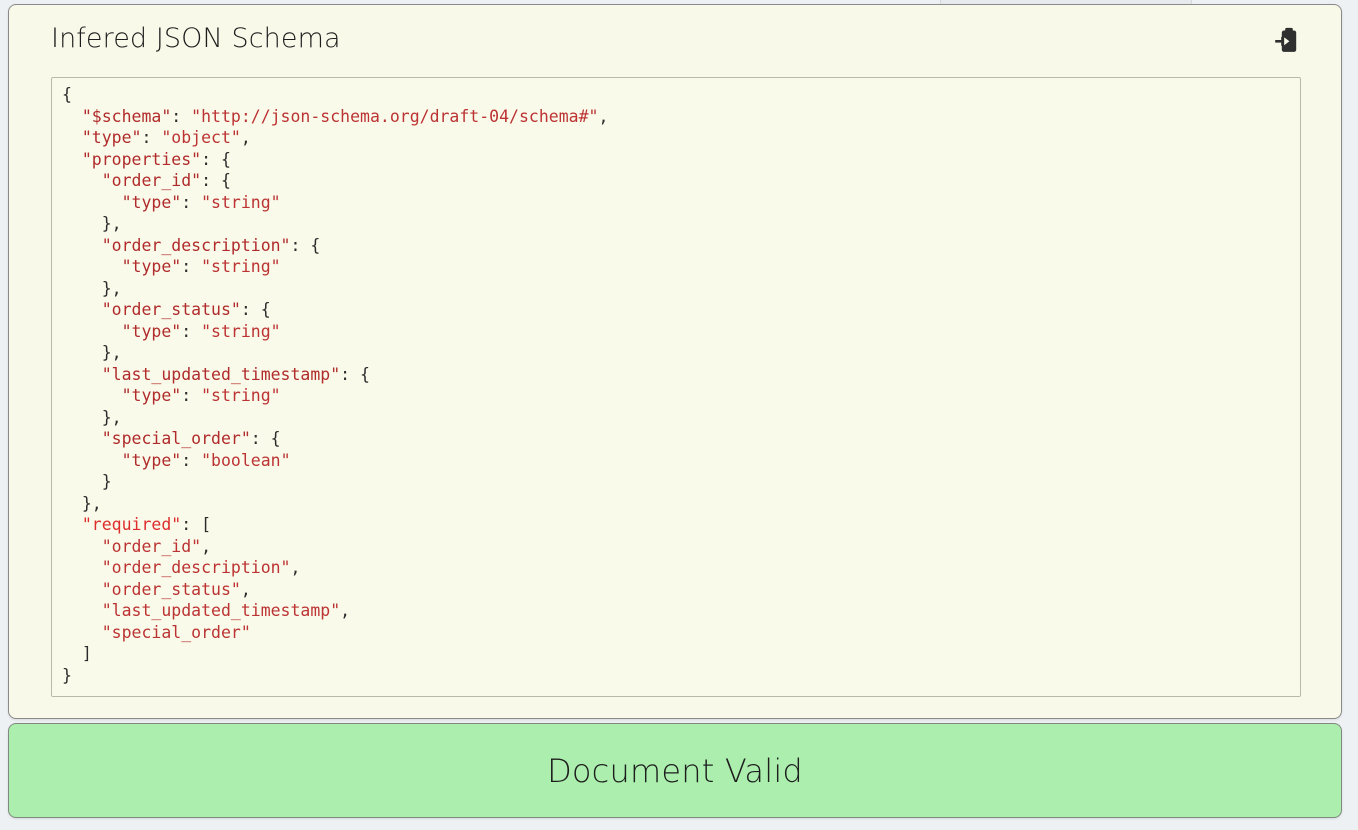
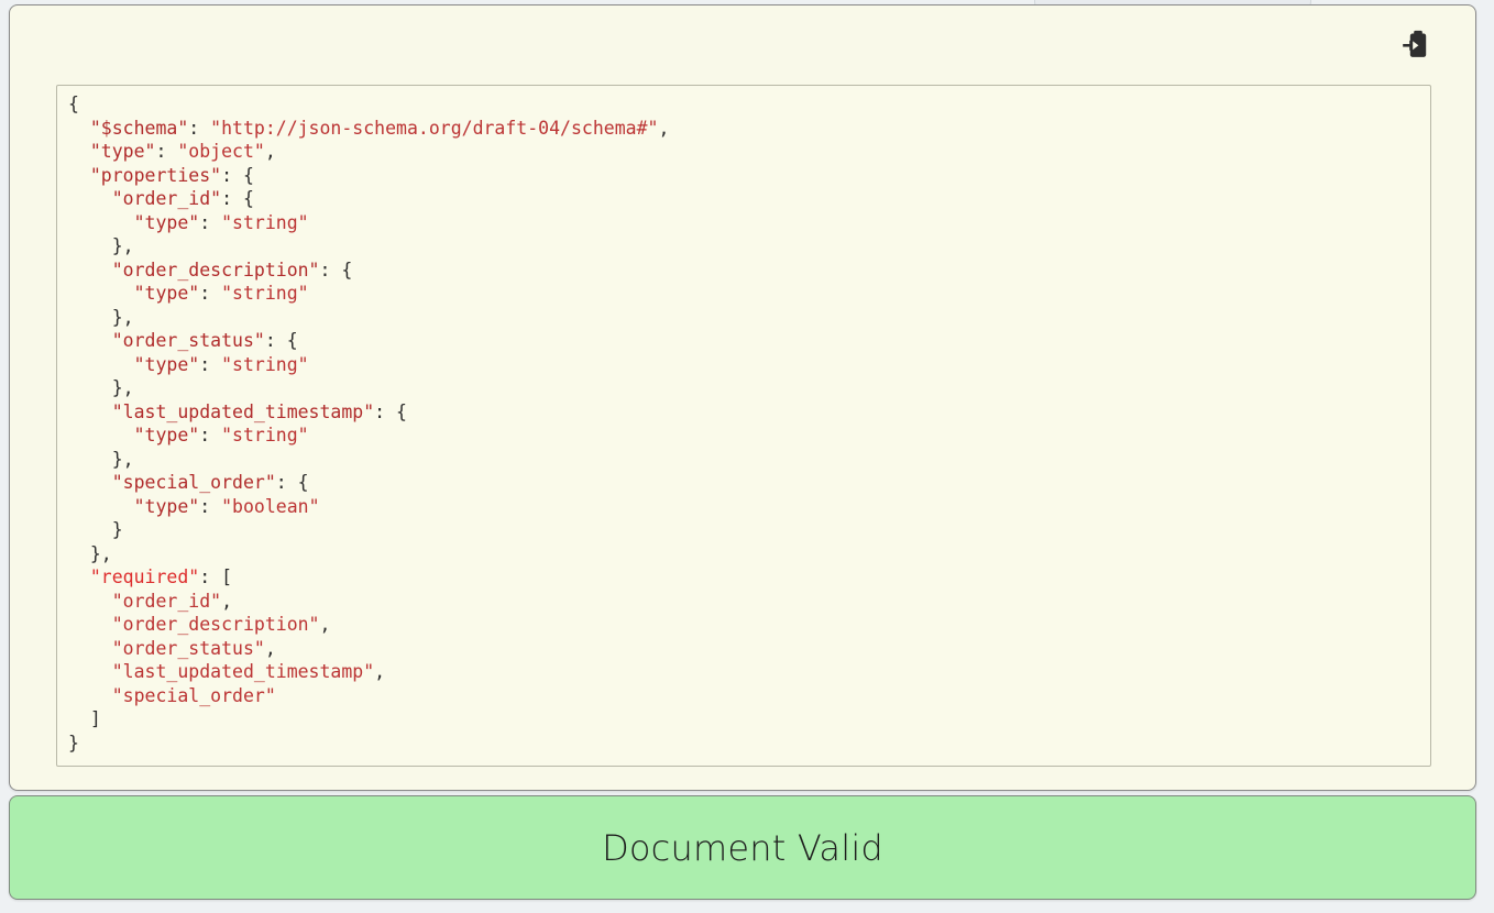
- Infered JSON Schema
  { "$schema": "http://json-schema.org/draft-04/schema#", "type": "object", "properties": { "order_id": { "type": "string" }, "order_description": { "type": "string" }, "order_status": { "type": "string" }, "last_updated_timestamp": { "type": "string" }, "special_order": { "type": "boolean" } }, "required": [ "order_id", "order_description", "order_status", "last_updated_timestamp", "special_order" ] }
  Document Valid
